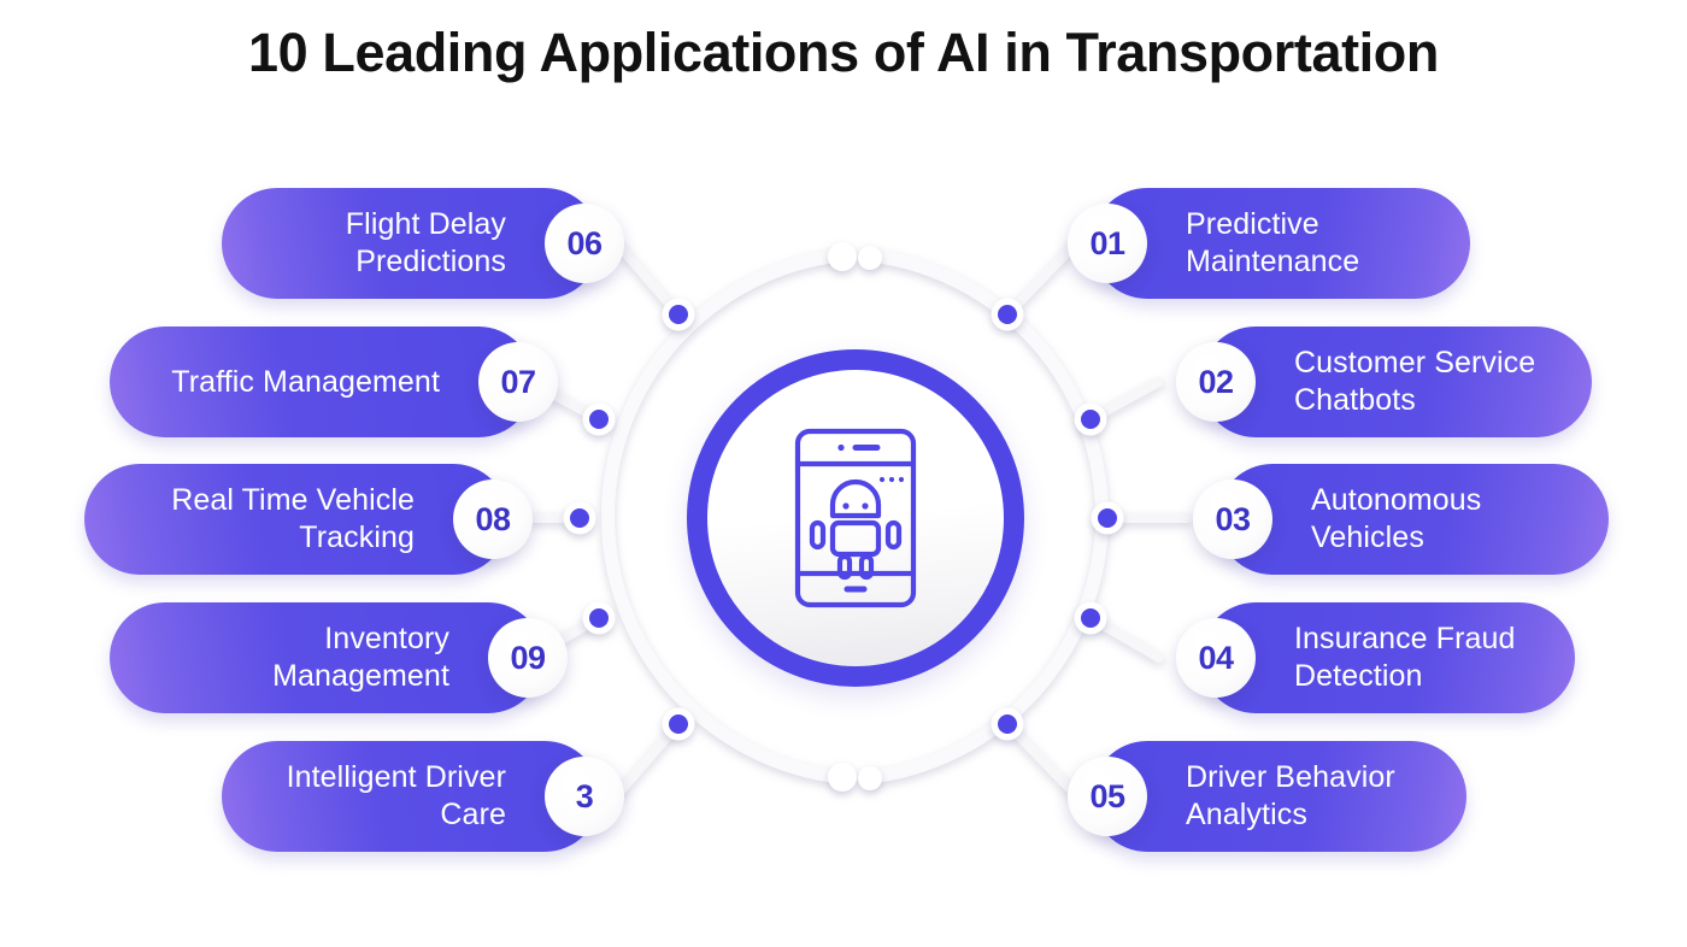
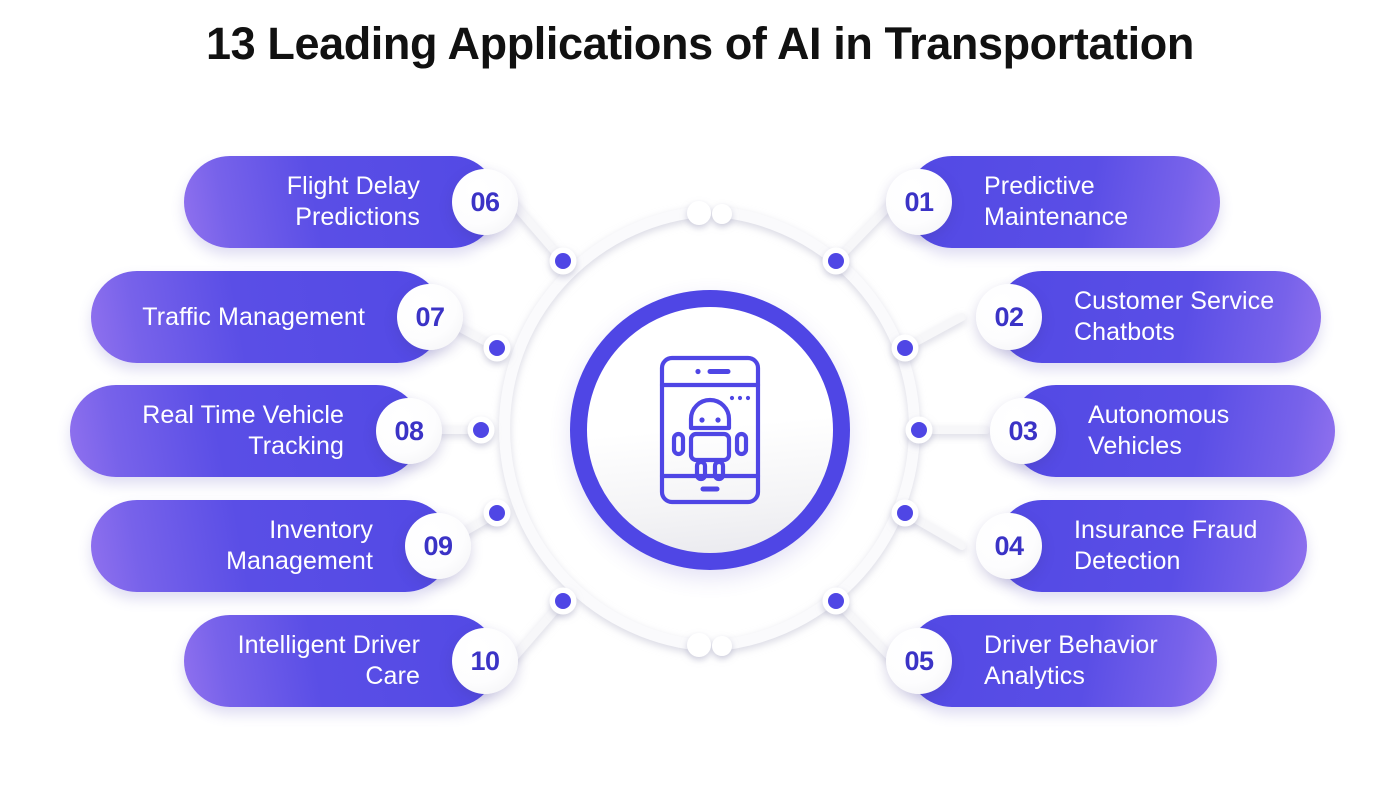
- 10 Leading Applications of AI in Transportation
+ 13 Leading Applications of AI in Transportation
  Predictive
  Maintenance
  01
  Customer Service
  Chatbots
  02
  Autonomous Vehicles
  03
  Insurance Fraud
  Detection
  04
  Driver Behavior
  Analytics
  05
  Flight Delay
  Predictions
  06
  Traffic Management
  07
  Real Time Vehicle
  Tracking
  08
  Inventory Management
  09
  Intelligent Driver
  Care
- 3
+ 10
